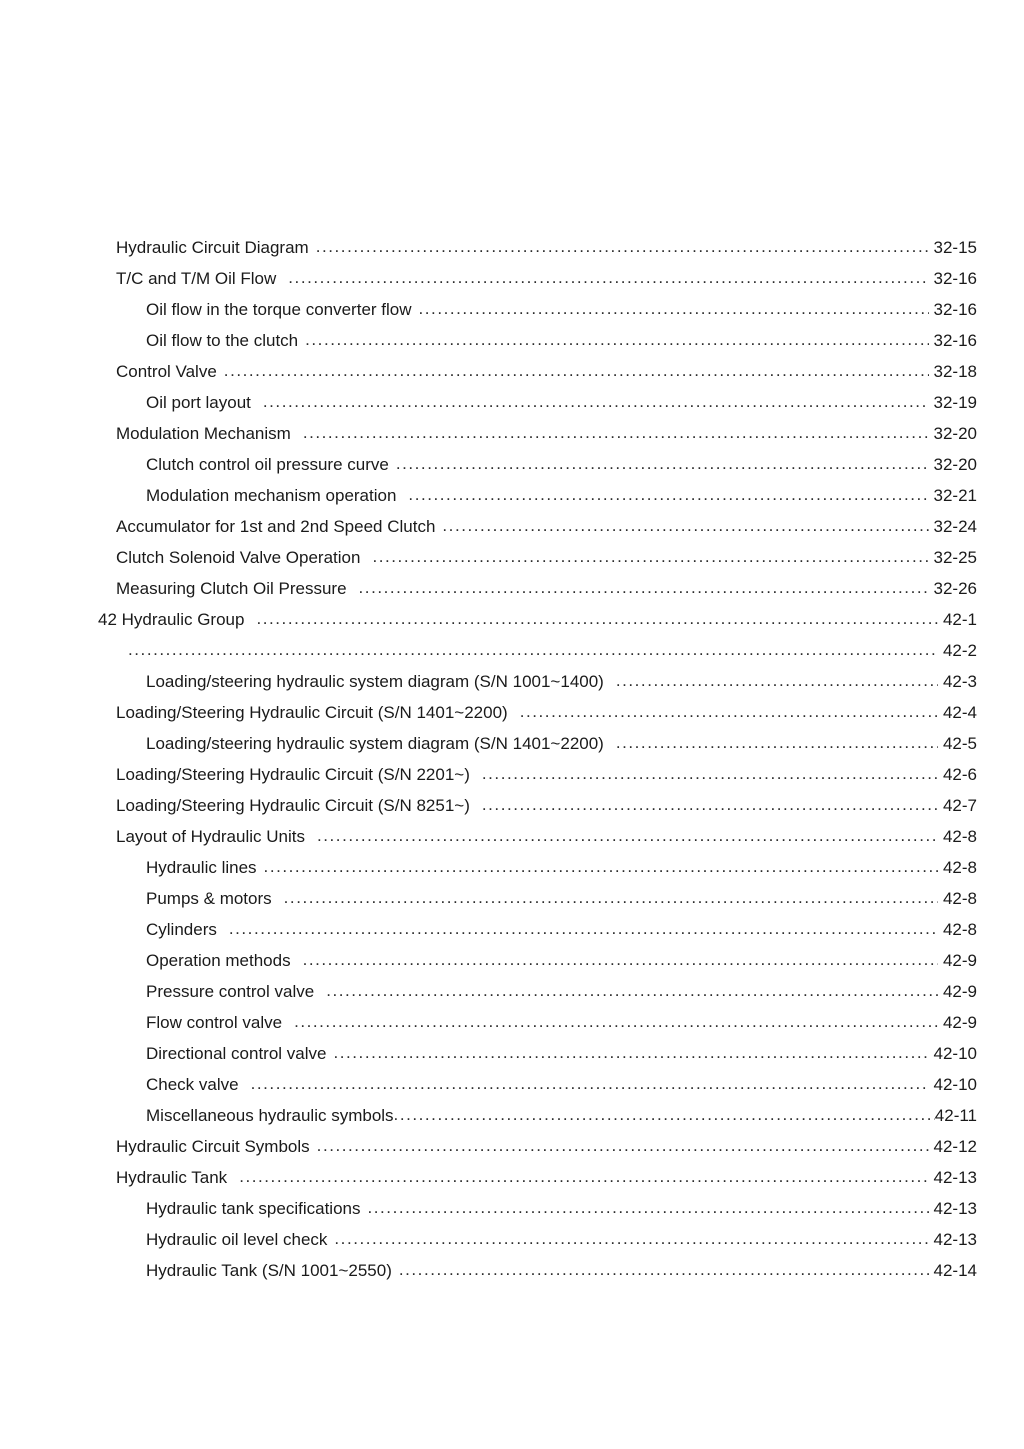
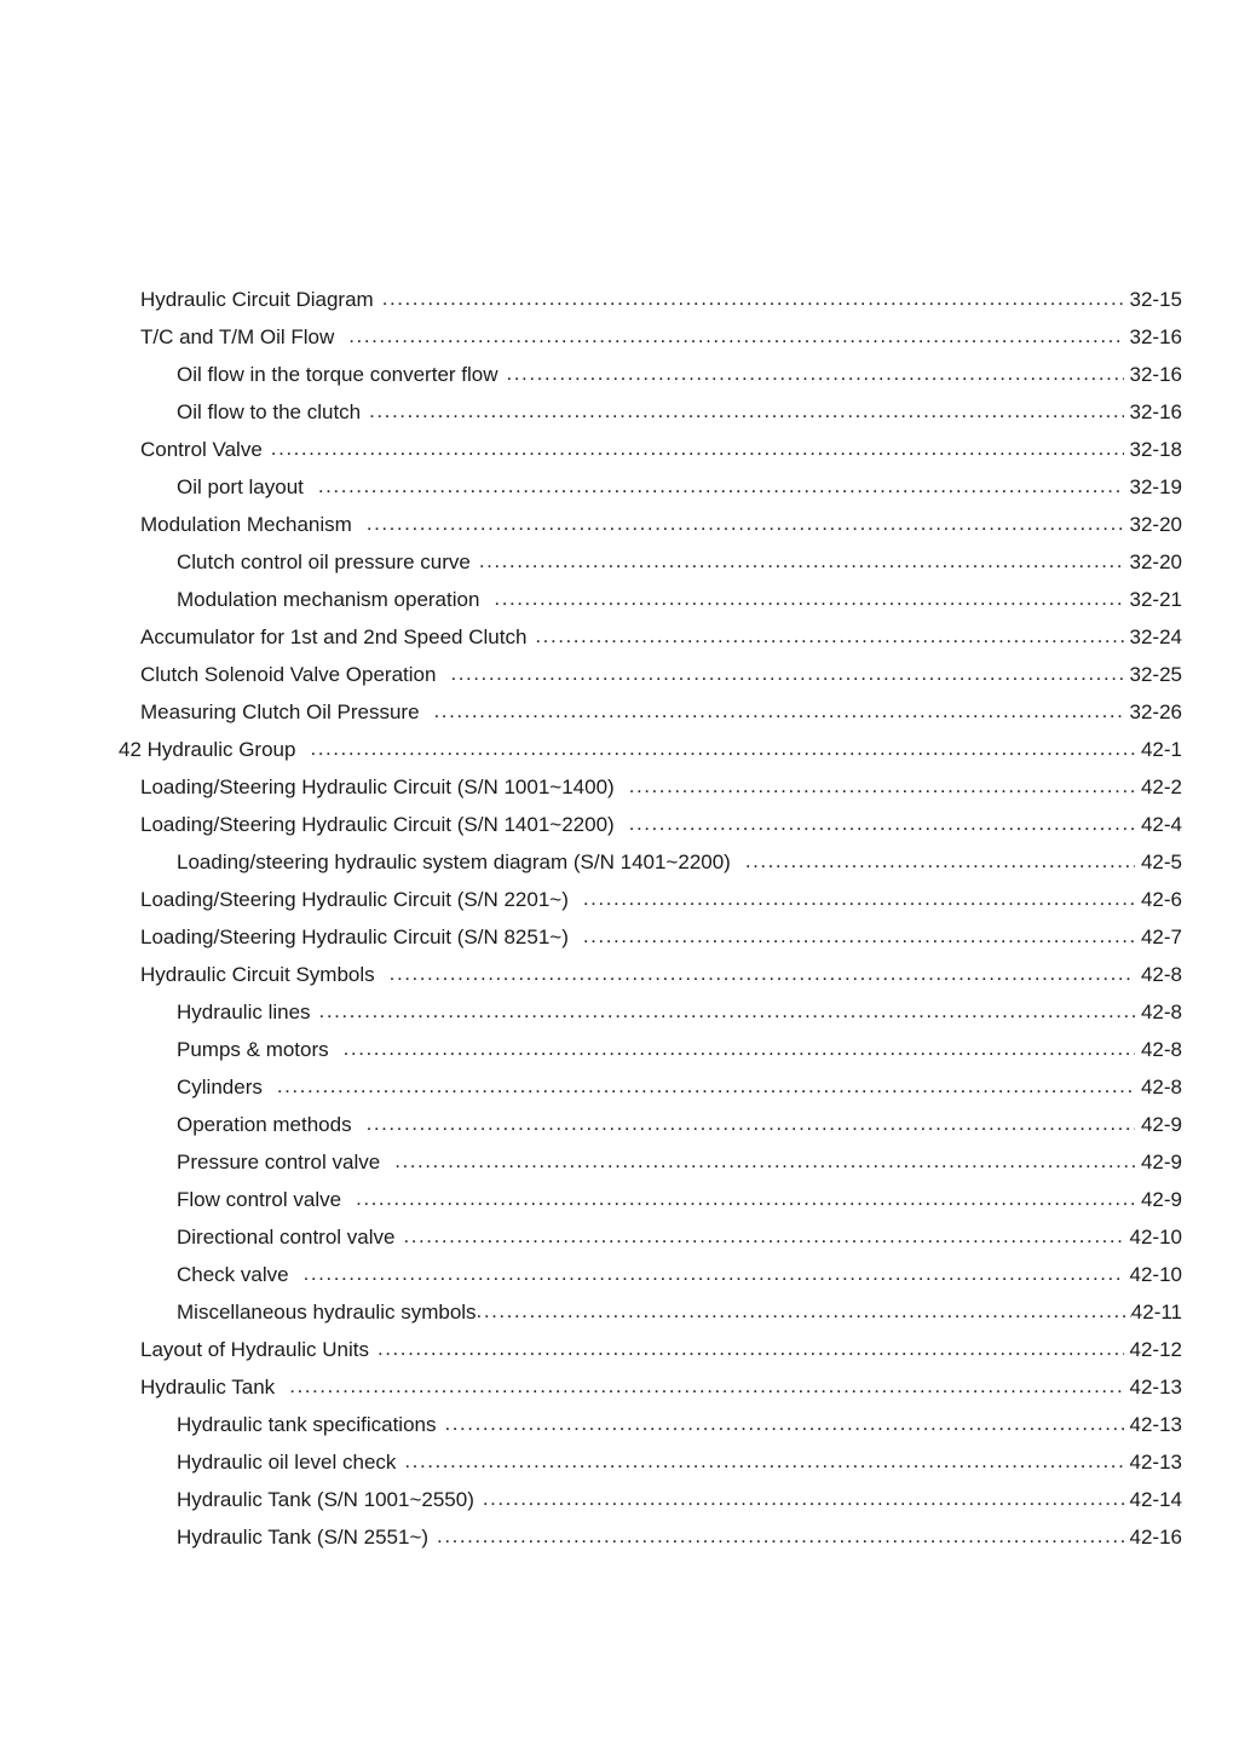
  Hydraulic Circuit Diagram
  32-15
  T/C and T/M Oil Flow
  32-16
  Oil flow in the torque converter flow
  32-16
  Oil flow to the clutch
  32-16
  Control Valve
  32-18
  Oil port layout
  32-19
  Modulation Mechanism
  32-20
  Clutch control oil pressure curve
  32-20
  Modulation mechanism operation
  32-21
  Accumulator for 1st and 2nd Speed Clutch
  32-24
  Clutch Solenoid Valve Operation
  32-25
  Measuring Clutch Oil Pressure
  32-26
  42 Hydraulic Group
  42-1
+ Loading/Steering Hydraulic Circuit (S/N 1001~1400)
  42-2
- Loading/steering hydraulic system diagram (S/N 1001~1400)
- 42-3
  Loading/Steering Hydraulic Circuit (S/N 1401~2200)
  42-4
  Loading/steering hydraulic system diagram (S/N 1401~2200)
  42-5
  Loading/Steering Hydraulic Circuit (S/N 2201~)
  42-6
  Loading/Steering Hydraulic Circuit (S/N 8251~)
  42-7
- Layout of Hydraulic Units
+ Hydraulic Circuit Symbols
  42-8
  Hydraulic lines
  42-8
  Pumps & motors
  42-8
  Cylinders
  42-8
  Operation methods
  42-9
  Pressure control valve
  42-9
  Flow control valve
  42-9
  Directional control valve
  42-10
  Check valve
  42-10
  Miscellaneous hydraulic symbols
  42-11
- Hydraulic Circuit Symbols
+ Layout of Hydraulic Units
  42-12
  Hydraulic Tank
  42-13
  Hydraulic tank specifications
  42-13
  Hydraulic oil level check
  42-13
  Hydraulic Tank (S/N 1001~2550)
  42-14
+ Hydraulic Tank (S/N 2551~)
+ 42-16
